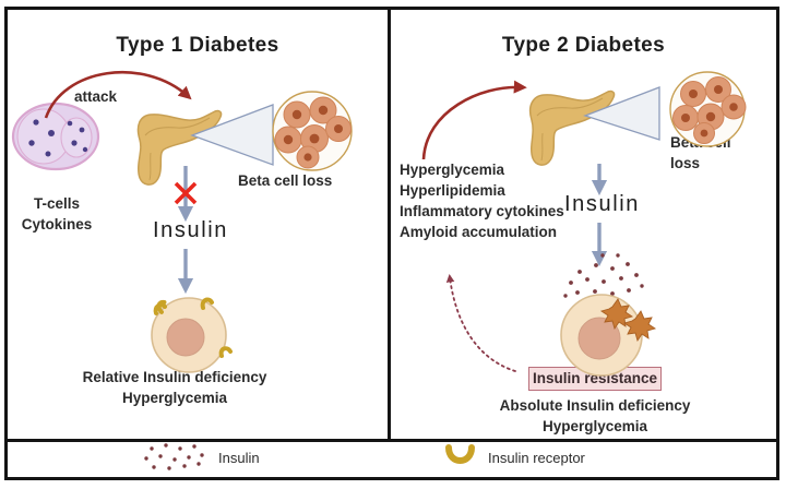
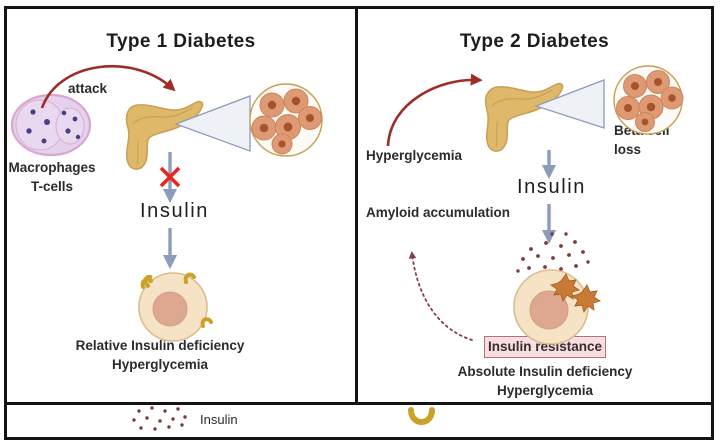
  Type 1 Diabetes
  attack
+ Macrophages
  T-cells
- Cytokines
- Beta cell loss
  Insulin
  Relative Insulin deficiency
  Hyperglycemia
  Type 2 Diabetes
  Hyperglycemia
- Hyperlipidemia
- Inflammatory cytokines
  Amyloid accumulation
  loss
  Insulin
  Insulin resistance
  Absolute Insulin deficiency
  Hyperglycemia
  Insulin
- Insulin receptor
